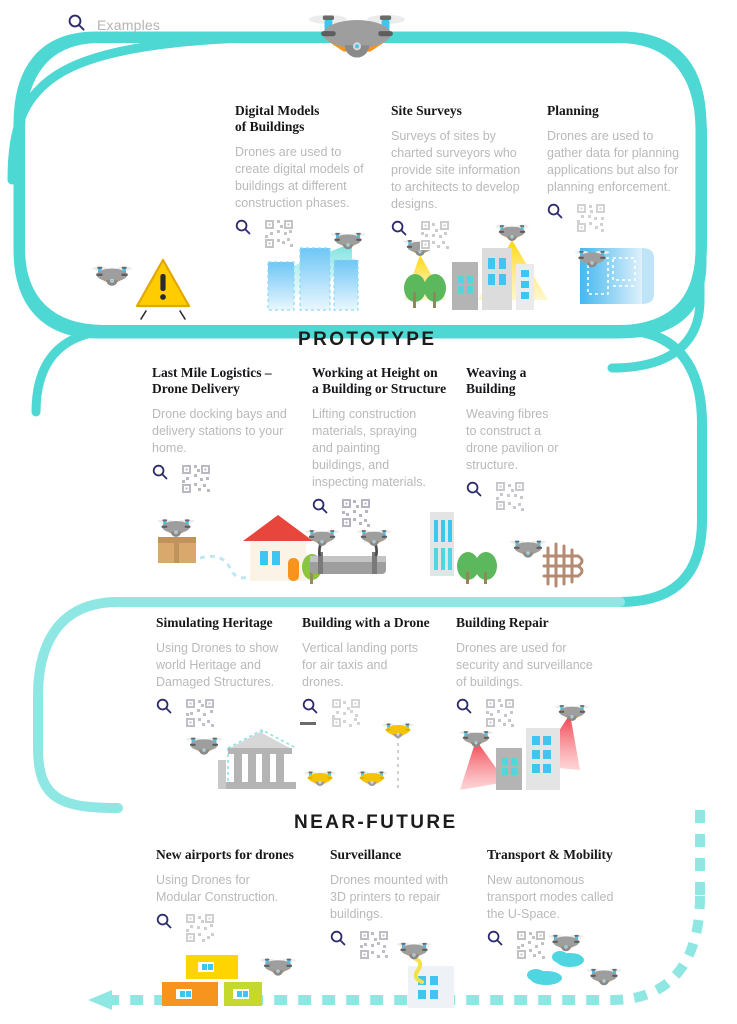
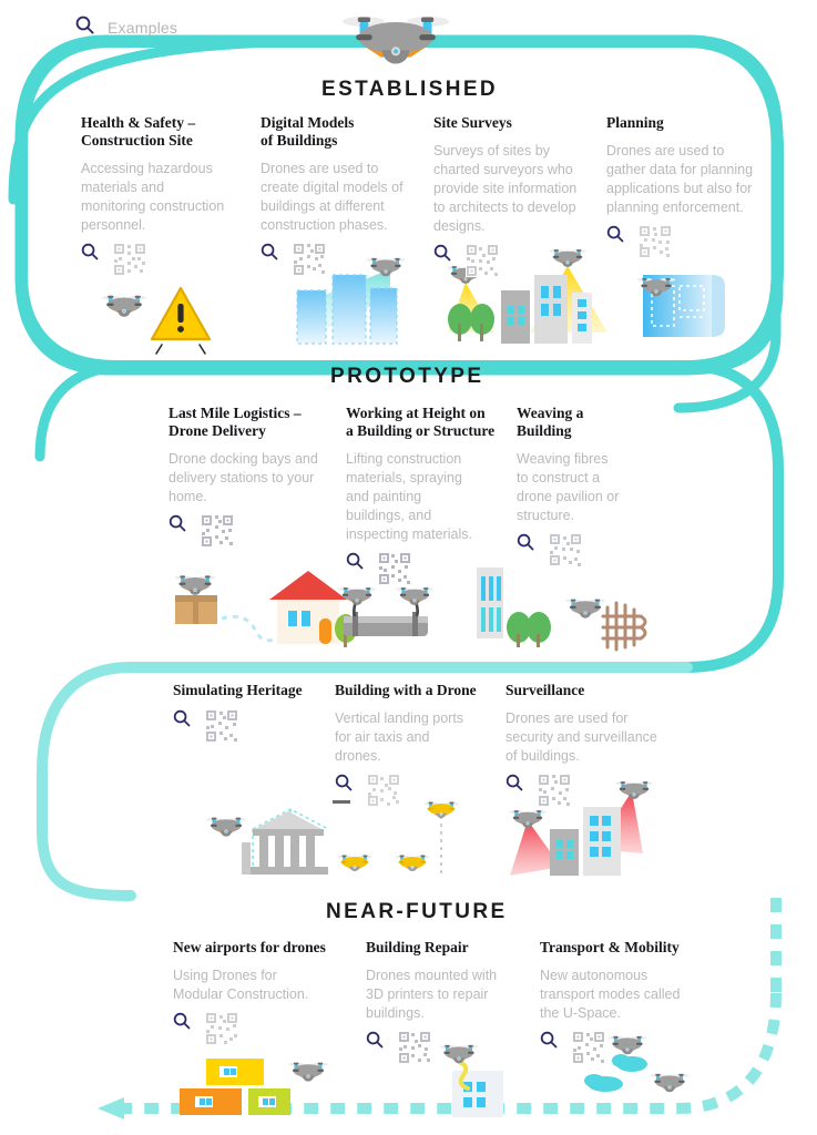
  Examples
+ ESTABLISHED
  PROTOTYPE
  NEAR-FUTURE
+ Health & Safety –
+ Construction Site
+ Accessing hazardous
+ materials and
+ monitoring construction
+ personnel.
  Digital Models
  of Buildings
  Drones are used to
  create digital models of
  buildings at different
  construction phases.
  Site Surveys
  Surveys of sites by
  charted surveyors who
  provide site information
  to architects to develop
  designs.
  Planning
  Drones are used to
  gather data for planning
  applications but also for
  planning enforcement.
  Last Mile Logistics –
  Drone Delivery
  Drone docking bays and
  delivery stations to your
  home.
  Working at Height on
  a Building or Structure
  Lifting construction
  materials, spraying
  and painting
  buildings, and
  inspecting materials.
  Weaving a
  Building
  Weaving fibres
  to construct a
  drone pavilion or
  structure.
  Simulating Heritage
- Using Drones to show
- world Heritage and
- Damaged Structures.
  Building with a Drone
  Vertical landing ports
  for air taxis and
  drones.
- Building Repair
+ Surveillance
  Drones are used for
  security and surveillance
  of buildings.
  New airports for drones
  Using Drones for
  Modular Construction.
- Surveillance
+ Building Repair
  Drones mounted with
  3D printers to repair
  buildings.
  Transport & Mobility
  New autonomous
  transport modes called
  the U-Space.
